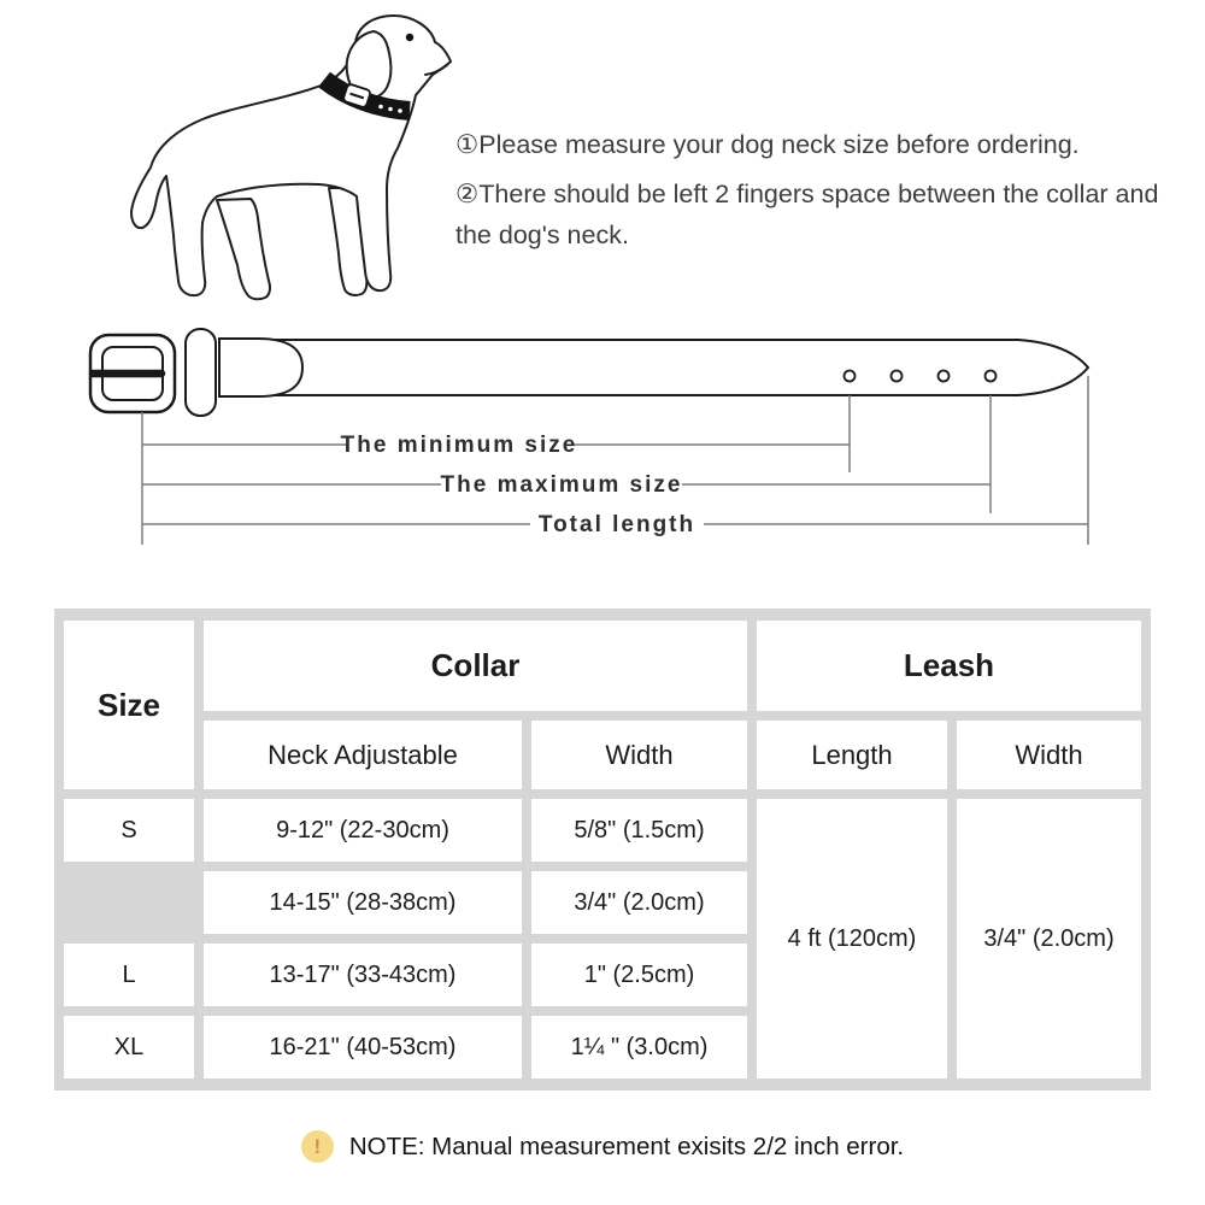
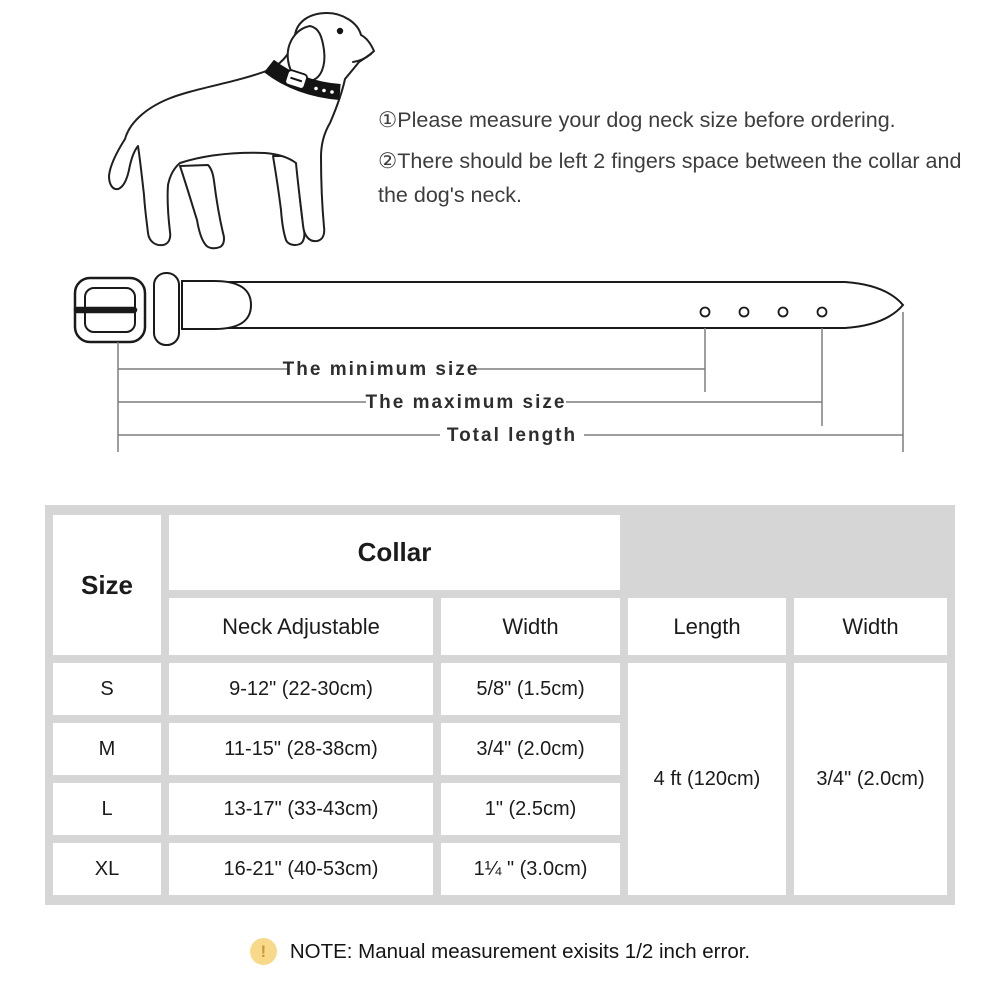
  ①Please measure your dog neck size before ordering.
  ②There should be left 2 fingers space between the collar and the dog's neck.
  The minimum size
  The maximum size
  Total length
  Size
  Collar
- Leash
  Neck Adjustable
  Width
  Length
  Width
  S
  9-12" (22-30cm)
  5/8" (1.5cm)
+ M
- 14-15" (28-38cm)
+ 11-15" (28-38cm)
  3/4" (2.0cm)
  L
  13-17" (33-43cm)
  1" (2.5cm)
  XL
  16-21" (40-53cm)
  1¼ " (3.0cm)
  4 ft (120cm)
  3/4" (2.0cm)
  !
- NOTE: Manual measurement exisits 2/2 inch error.
+ NOTE: Manual measurement exisits 1/2 inch error.
